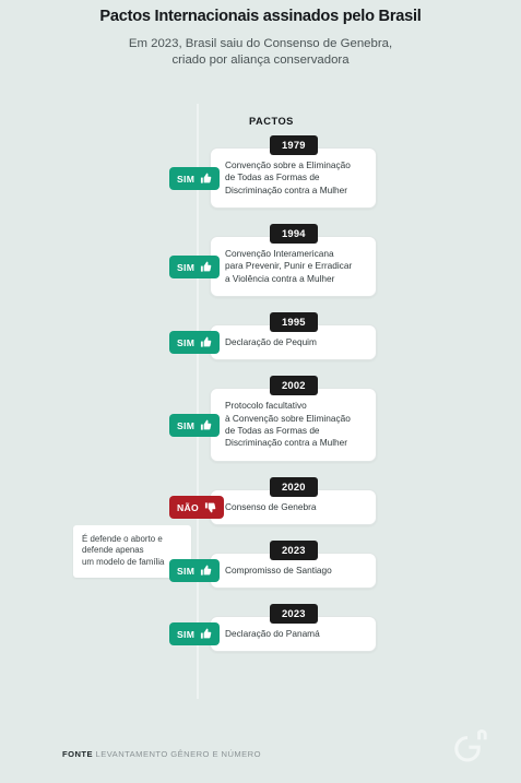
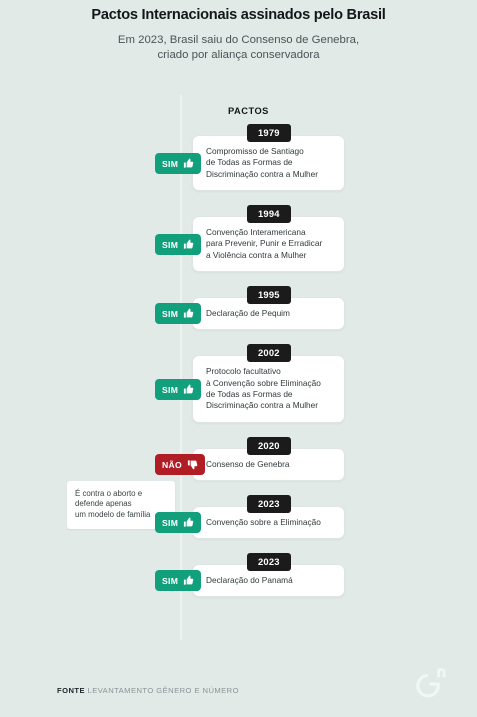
  Pactos Internacionais assinados pelo Brasil
  Em 2023, Brasil saiu do Consenso de Genebra,
  criado por aliança conservadora
  PACTOS
- É defende o aborto e
+ É contra o aborto e
  defende apenas
  um modelo de família
  1979
- Convenção sobre a Eliminação
+ Compromisso de Santiago
  de Todas as Formas de
  Discriminação contra a Mulher
  SIM
  1994
  Convenção Interamericana
  para Prevenir, Punir e Erradicar
  a Violência contra a Mulher
  SIM
  1995
  Declaração de Pequim
  SIM
  2002
  Protocolo facultativo
  à Convenção sobre Eliminação
  de Todas as Formas de
  Discriminação contra a Mulher
  SIM
  2020
  Consenso de Genebra
  NÃO
  2023
- Compromisso de Santiago
+ Convenção sobre a Eliminação
  SIM
  2023
  Declaração do Panamá
  SIM
  FONTE LEVANTAMENTO GÊNERO E NÚMERO
